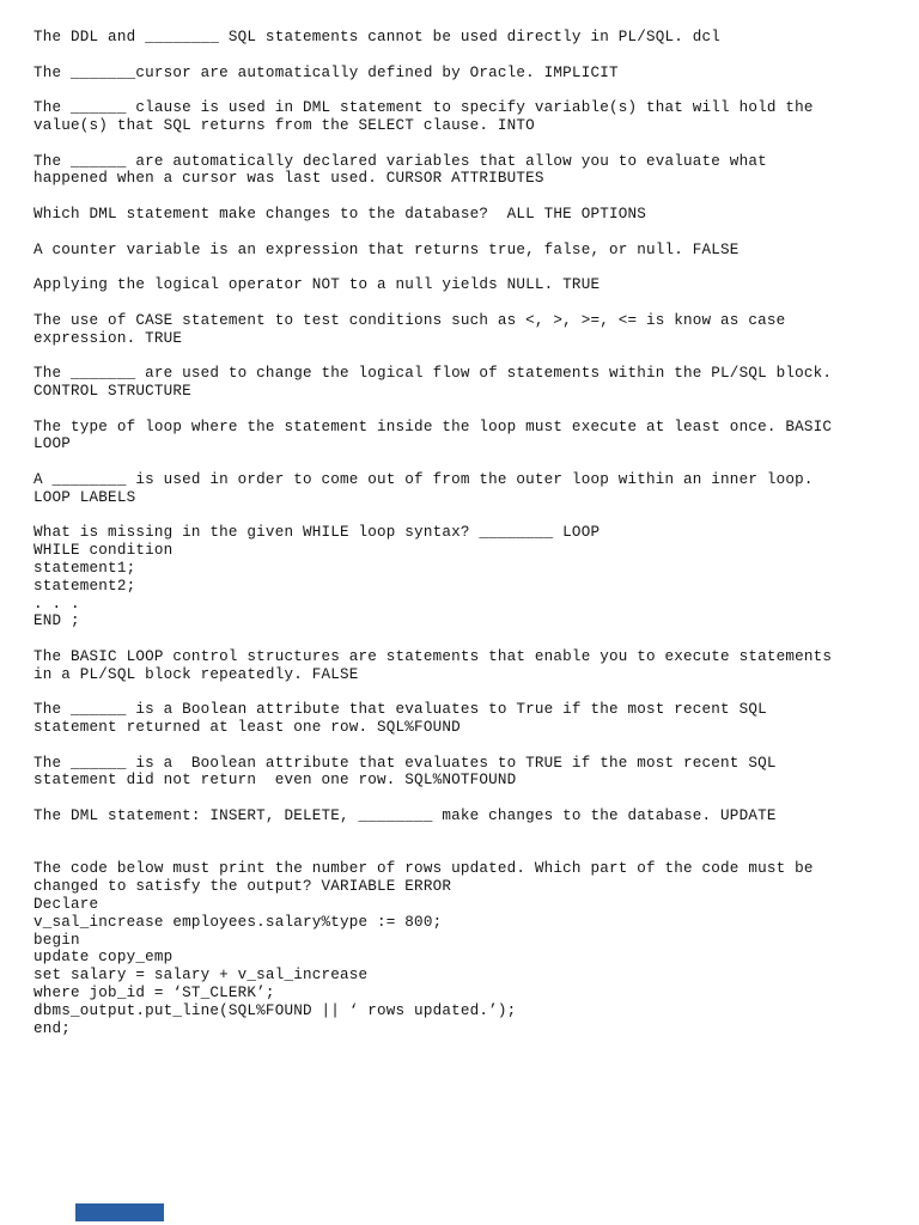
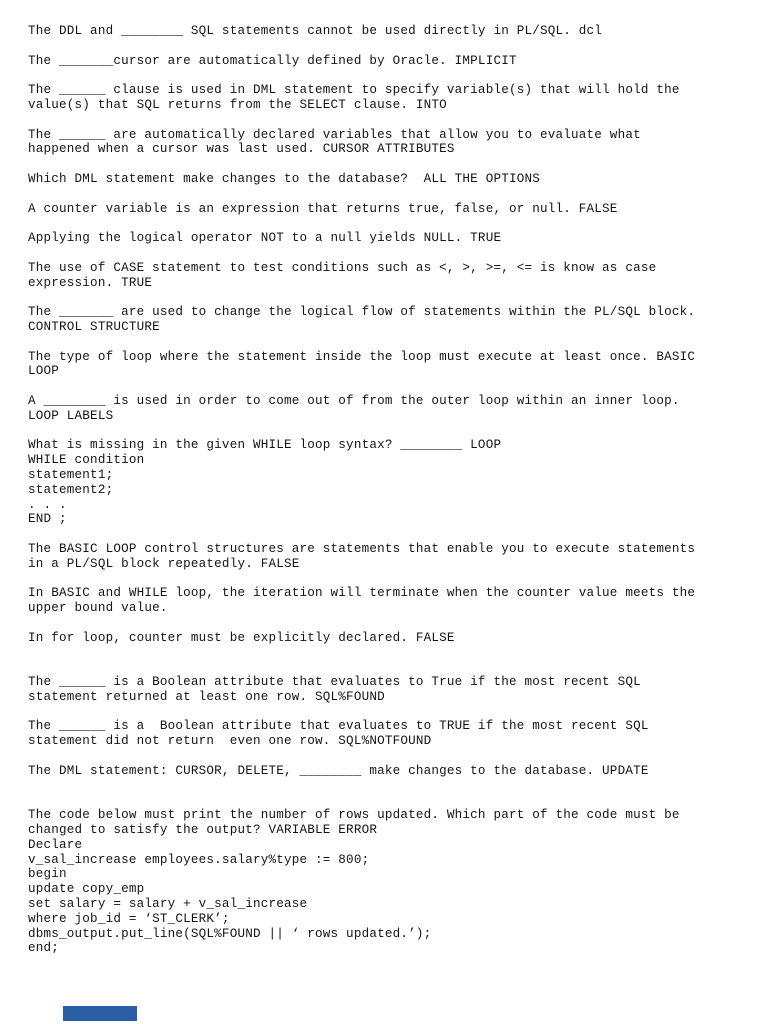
  The DDL and ________ SQL statements cannot be used directly in PL/SQL. dcl
  The _______cursor are automatically defined by Oracle. IMPLICIT
  The ______ clause is used in DML statement to specify variable(s) that will hold the
  value(s) that SQL returns from the SELECT clause. INTO
  The ______ are automatically declared variables that allow you to evaluate what
  happened when a cursor was last used. CURSOR ATTRIBUTES
  Which DML statement make changes to the database? ALL THE OPTIONS
  A counter variable is an expression that returns true, false, or null. FALSE
  Applying the logical operator NOT to a null yields NULL. TRUE
  The use of CASE statement to test conditions such as <, >, >=, <= is know as case
  expression. TRUE
  The _______ are used to change the logical flow of statements within the PL/SQL block.
  CONTROL STRUCTURE
  The type of loop where the statement inside the loop must execute at least once. BASIC
  LOOP
  A ________ is used in order to come out of from the outer loop within an inner loop.
  LOOP LABELS
  What is missing in the given WHILE loop syntax? ________ LOOP
  WHILE condition
  statement1;
  statement2;
  . . .
  END ;
  The BASIC LOOP control structures are statements that enable you to execute statements
  in a PL/SQL block repeatedly. FALSE
+ In BASIC and WHILE loop, the iteration will terminate when the counter value meets the
+ upper bound value.
+ In for loop, counter must be explicitly declared. FALSE
  The ______ is a Boolean attribute that evaluates to True if the most recent SQL
  statement returned at least one row. SQL%FOUND
  The ______ is a Boolean attribute that evaluates to TRUE if the most recent SQL
  statement did not return even one row. SQL%NOTFOUND
- The DML statement: INSERT, DELETE, ________ make changes to the database. UPDATE
+ The DML statement: CURSOR, DELETE, ________ make changes to the database. UPDATE
  The code below must print the number of rows updated. Which part of the code must be
  changed to satisfy the output? VARIABLE ERROR
  Declare
  v_sal_increase employees.salary%type := 800;
  begin
  update copy_emp
  set salary = salary + v_sal_increase
  where job_id = ‘ST_CLERK’;
  dbms_output.put_line(SQL%FOUND || ‘ rows updated.’);
  end;
